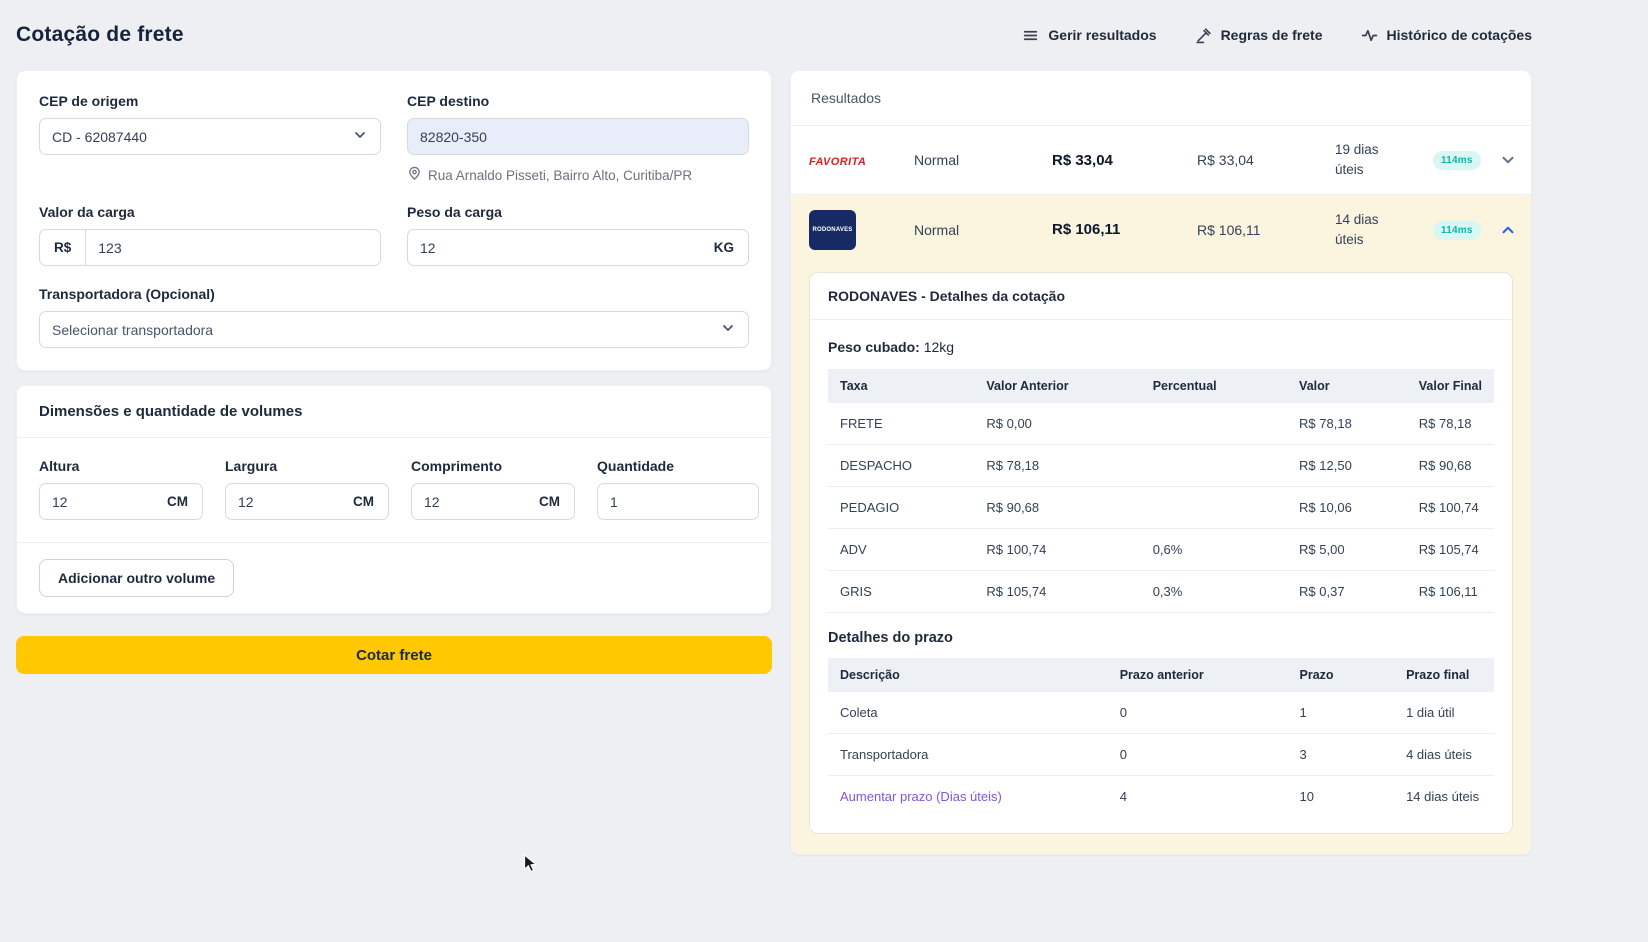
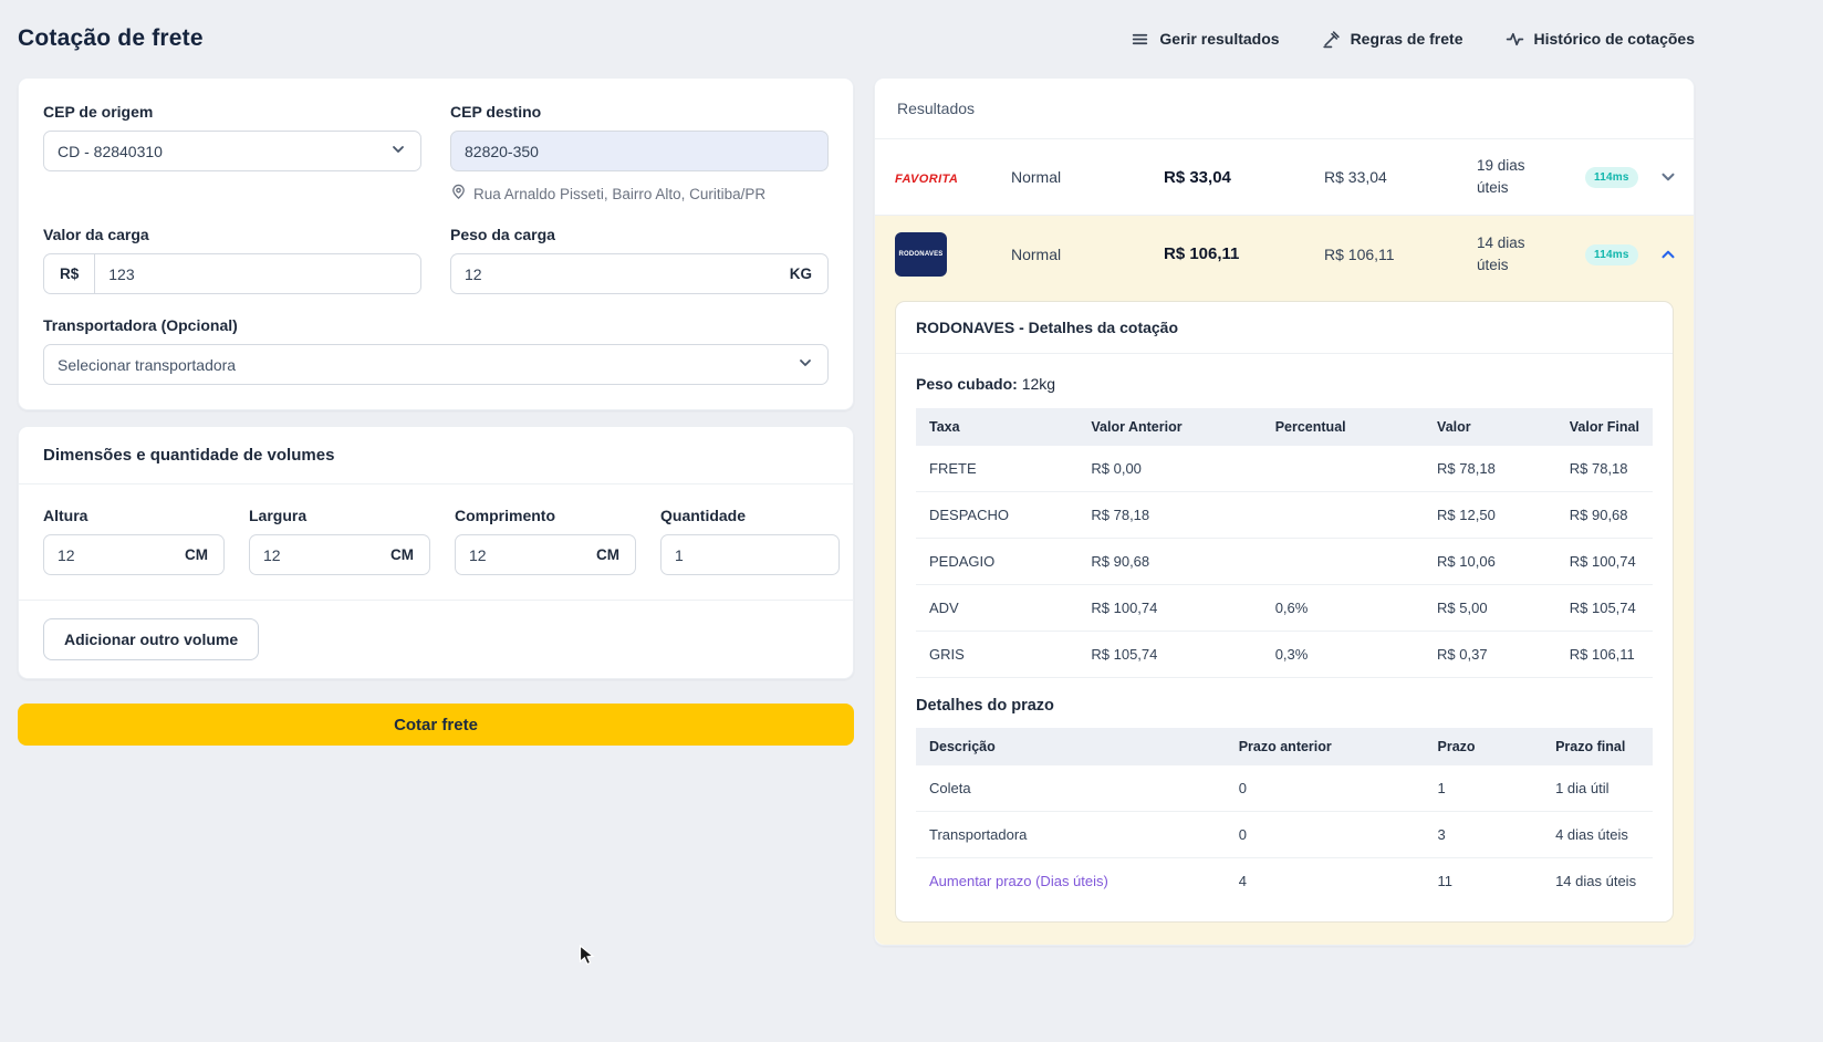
  Cotação de frete
  Gerir resultados
  Regras de frete
  Histórico de cotações
  CEP de origem
- CD - 62087440
+ CD - 82840310
  CEP destino
  82820-350
  Rua Arnaldo Pisseti, Bairro Alto, Curitiba/PR
  Valor da carga
  R$
  123
  Peso da carga
  12
  KG
  Transportadora (Opcional)
  Selecionar transportadora
  Dimensões e quantidade de volumes
  Altura
  12
  CM
  Largura
  12
  CM
  Comprimento
  12
  CM
  Quantidade
  1
  Adicionar outro volume
  Cotar frete
  Resultados
  FAVORITA
  Normal
  R$ 33,04
  R$ 33,04
  19 dias úteis
  114ms
  Normal
  R$ 106,11
  R$ 106,11
  14 dias úteis
  114ms
  RODONAVES - Detalhes da cotação
  Peso cubado: 12kg
  Taxa	Valor Anterior	Percentual	Valor	Valor Final
  FRETE	R$ 0,00		R$ 78,18	R$ 78,18
  DESPACHO	R$ 78,18		R$ 12,50	R$ 90,68
  PEDAGIO	R$ 90,68		R$ 10,06	R$ 100,74
  ADV	R$ 100,74	0,6%	R$ 5,00	R$ 105,74
  GRIS	R$ 105,74	0,3%	R$ 0,37	R$ 106,11
  Detalhes do prazo
  Descrição	Prazo anterior	Prazo	Prazo final
  Coleta	0	1	1 dia útil
  Transportadora	0	3	4 dias úteis
- Aumentar prazo (Dias úteis)	4	10	14 dias úteis
+ Aumentar prazo (Dias úteis)	4	11	14 dias úteis
